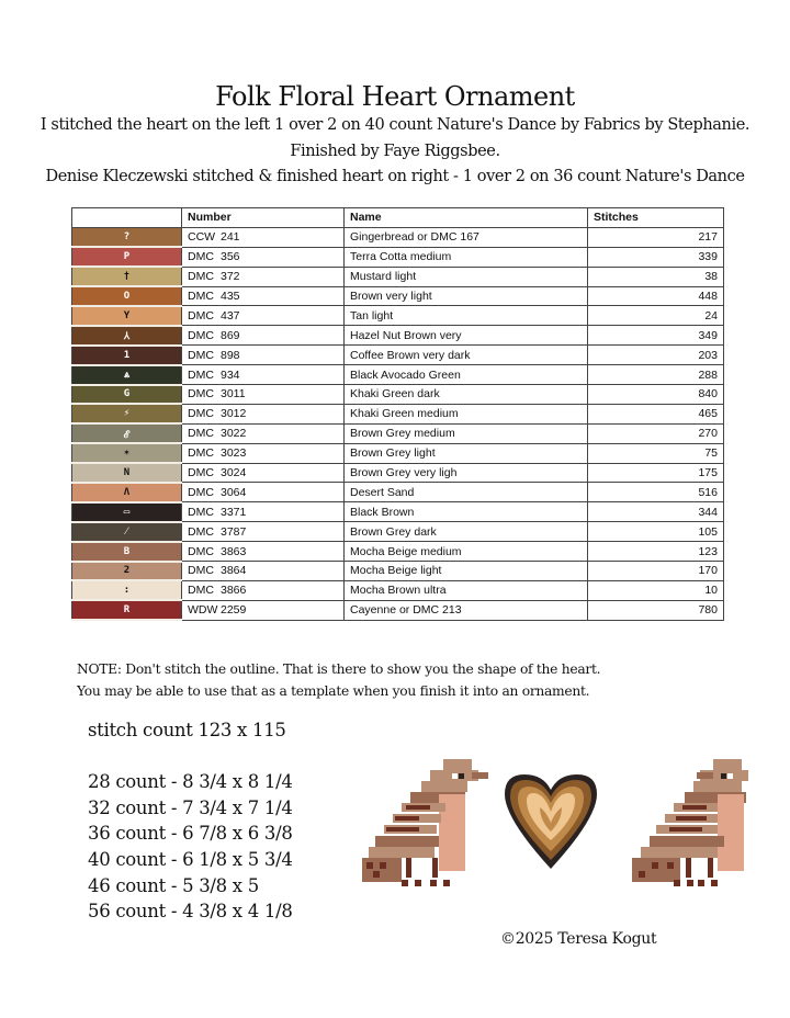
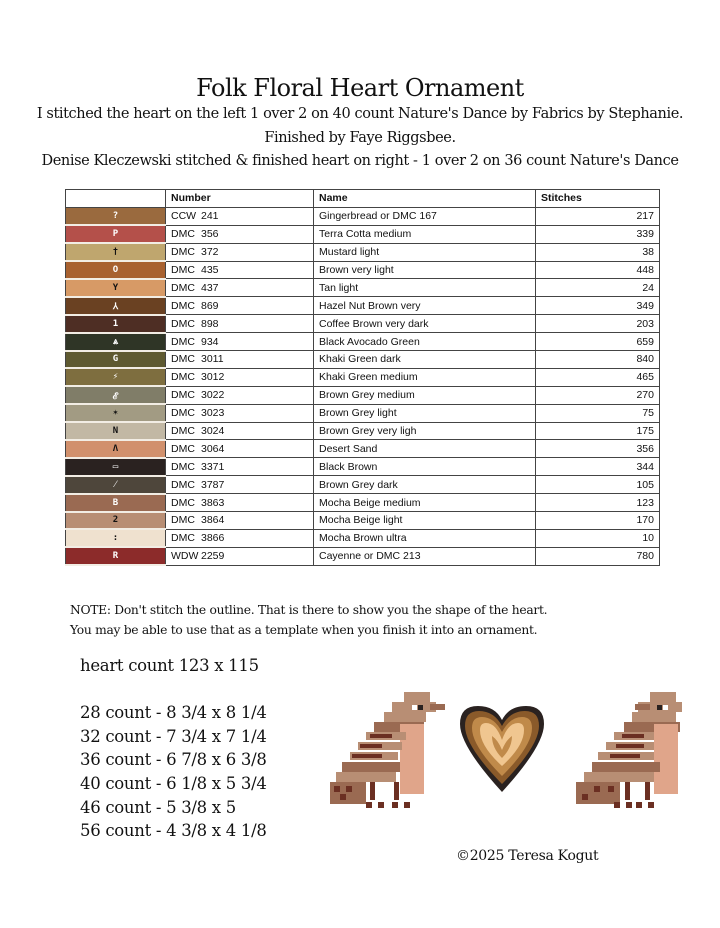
  Folk Floral Heart Ornament
  I stitched the heart on the left 1 over 2 on 40 count Nature's Dance by Fabrics by Stephanie.
  Finished by Faye Riggsbee.
  Denise Kleczewski stitched & finished heart on right - 1 over 2 on 36 count Nature's Dance
  	Number	Name	Stitches
  ?	CCW 241	Gingerbread or DMC 167	217
  P	DMC 356	Terra Cotta medium	339
  †	DMC 372	Mustard light	38
  O	DMC 435	Brown very light	448
  Y	DMC 437	Tan light	24
  ⅄	DMC 869	Hazel Nut Brown very	349
  1	DMC 898	Coffee Brown very dark	203
- ⩓	DMC 934	Black Avocado Green	288
+ ⩓	DMC 934	Black Avocado Green	659
  G	DMC 3011	Khaki Green dark	840
  ⚡	DMC 3012	Khaki Green medium	465
  ℰ	DMC 3022	Brown Grey medium	270
  ✶	DMC 3023	Brown Grey light	75
  N	DMC 3024	Brown Grey very ligh	175
- Λ	DMC 3064	Desert Sand	516
+ Λ	DMC 3064	Desert Sand	356
  ▭	DMC 3371	Black Brown	344
  ⁄	DMC 3787	Brown Grey dark	105
  B	DMC 3863	Mocha Beige medium	123
  2	DMC 3864	Mocha Beige light	170
  :	DMC 3866	Mocha Brown ultra	10
  R	WDW 2259	Cayenne or DMC 213	780
  NOTE: Don't stitch the outline. That is there to show you the shape of the heart.
  You may be able to use that as a template when you finish it into an ornament.
- stitch count 123 x 115
+ heart count 123 x 115
  28 count - 8 3/4 x 8 1/4
  32 count - 7 3/4 x 7 1/4
  36 count - 6 7/8 x 6 3/8
  40 count - 6 1/8 x 5 3/4
  46 count - 5 3/8 x 5
  56 count - 4 3/8 x 4 1/8
  ©2025 Teresa Kogut
